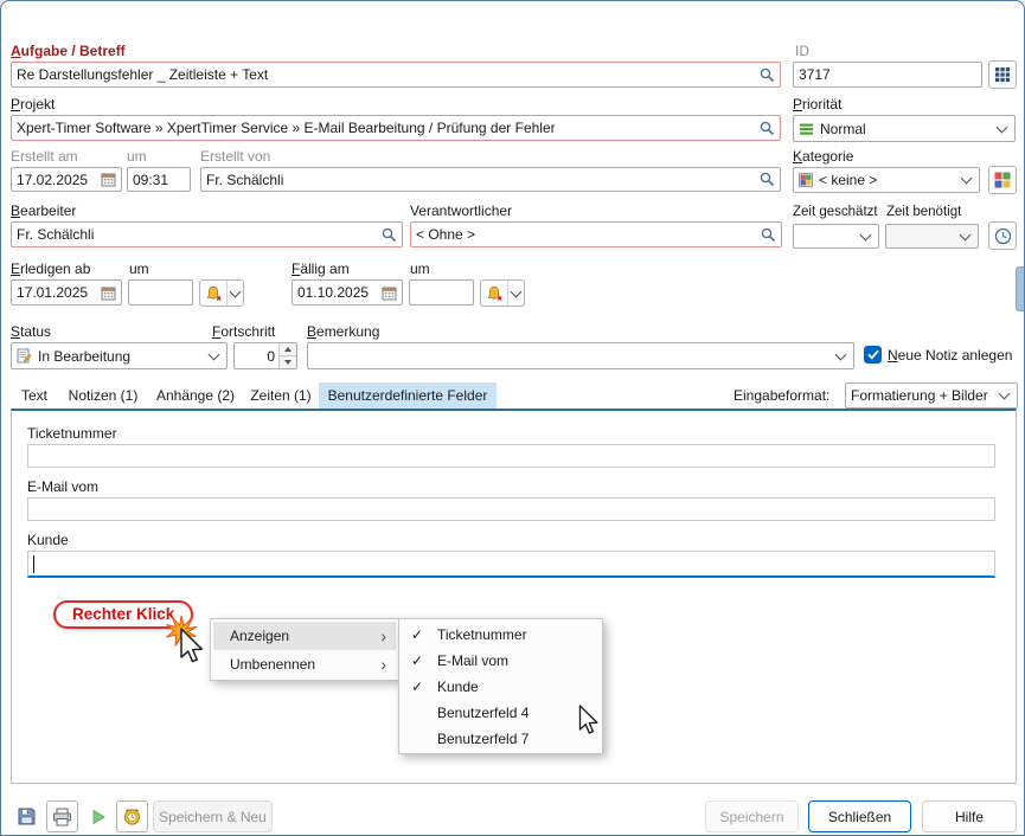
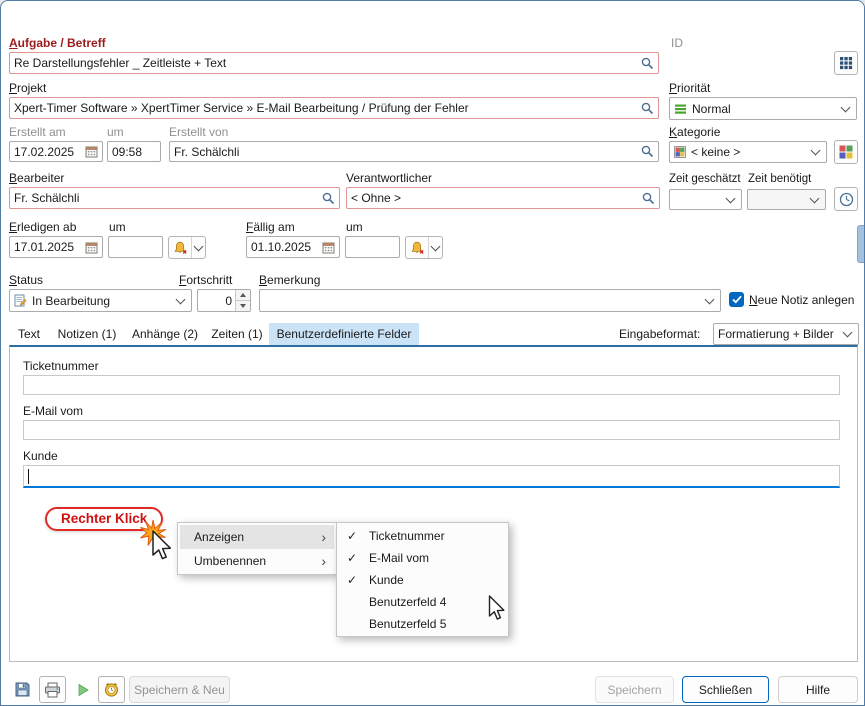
  Aufgabe / Betreff
  Re Darstellungsfehler _ Zeitleiste + Text
  ID
- 3717
  Projekt
  Xpert-Timer Software » XpertTimer Service » E-Mail Bearbeitung / Prüfung der Fehler
  Priorität
  Normal
  Erstellt am
  um
  Erstellt von
  17.02.2025
- 09:31
+ 09:58
  Fr. Schälchli
  Kategorie
  < keine >
  Bearbeiter
  Verantwortlicher
  Fr. Schälchli
  < Ohne >
  Zeit geschätzt
  Zeit benötigt
  Erledigen ab
  um
  17.01.2025
  Fällig am
  um
  01.10.2025
  Status
  Fortschritt
  Bemerkung
  In Bearbeitung
  0
  Neue Notiz anlegen
  Text
  Notizen (1)
  Anhänge (2)
  Zeiten (1)
  Benutzerdefinierte Felder
  Eingabeformat:
  Formatierung + Bilder
  Ticketnummer
  E-Mail vom
  Kunde
  Rechter Klick
  Anzeigen
  ›
  Umbenennen
  ›
  ✓
  Ticketnummer
  ✓
  E-Mail vom
  ✓
  Kunde
  Benutzerfeld 4
- Benutzerfeld 7
+ Benutzerfeld 5
  Speichern & Neu
  Speichern
  Schließen
  Hilfe
